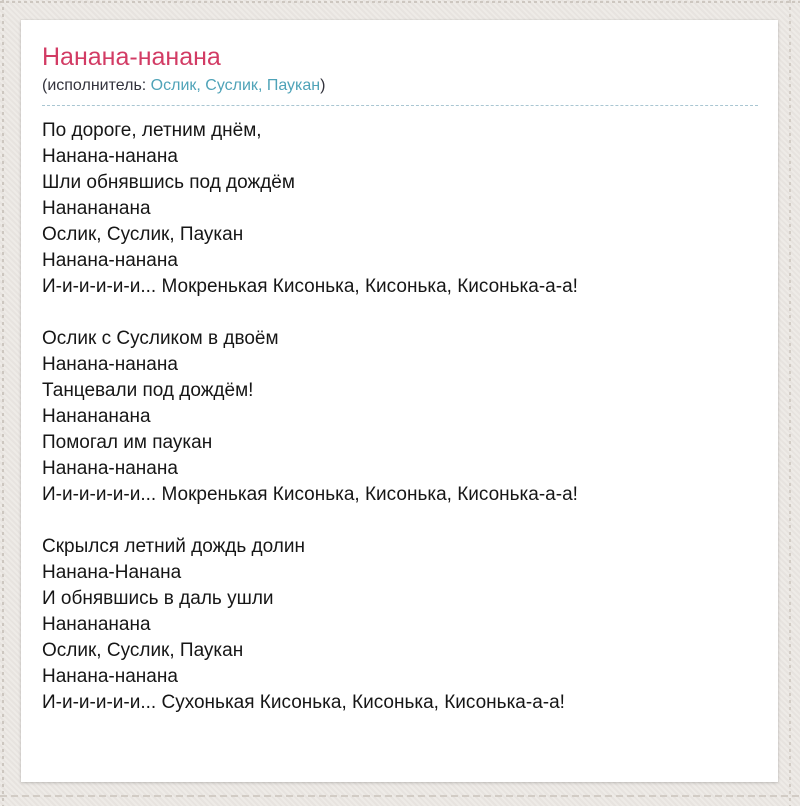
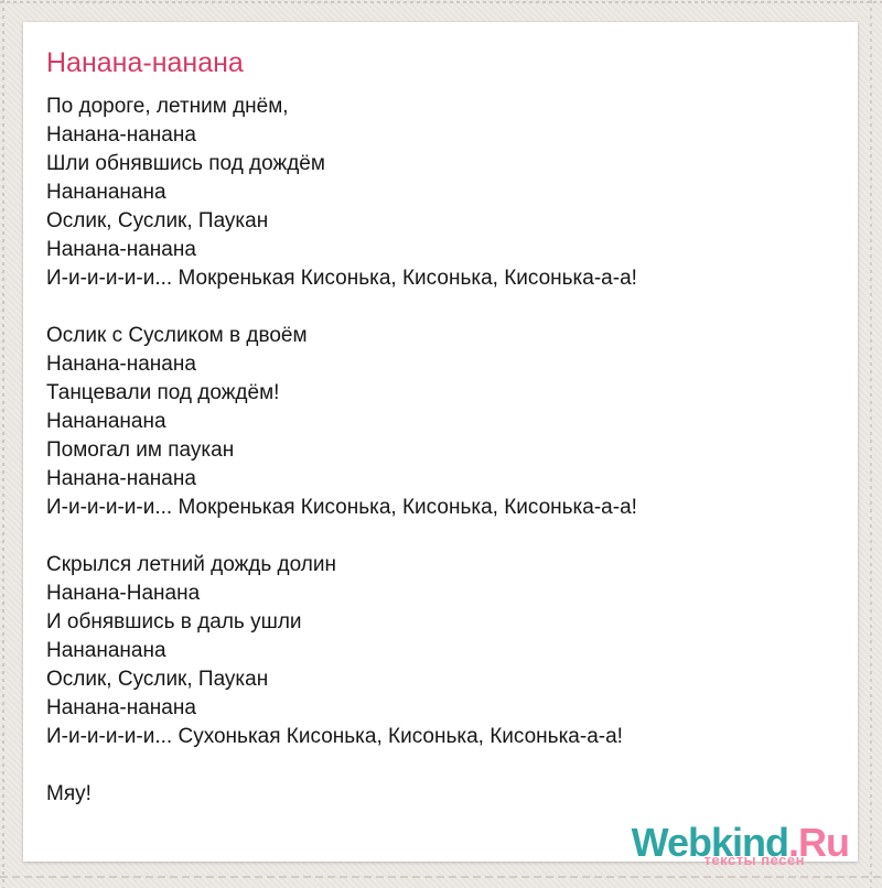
  Нанана-нанана
- (исполнитель: Ослик, Суслик, Паукан)
  По дороге, летним днём,
  Нанана-нанана
  Шли обнявшись под дождём
  Нанананана
  Ослик, Суслик, Паукан
  Нанана-нанана
  И-и-и-и-и-и... Мокренькая Кисонька, Кисонька, Кисонька-а-а!
  Ослик с Сусликом в двоём
  Нанана-нанана
  Танцевали под дождём!
  Нанананана
  Помогал им паукан
  Нанана-нанана
  И-и-и-и-и-и... Мокренькая Кисонька, Кисонька, Кисонька-а-а!
  Скрылся летний дождь долин
  Нанана-Нанана
  И обнявшись в даль ушли
  Нанананана
  Ослик, Суслик, Паукан
  Нанана-нанана
  И-и-и-и-и-и... Сухонькая Кисонька, Кисонька, Кисонька-а-а!
+ Мяу!
+ Webkind.Ru
+ тексты песен
